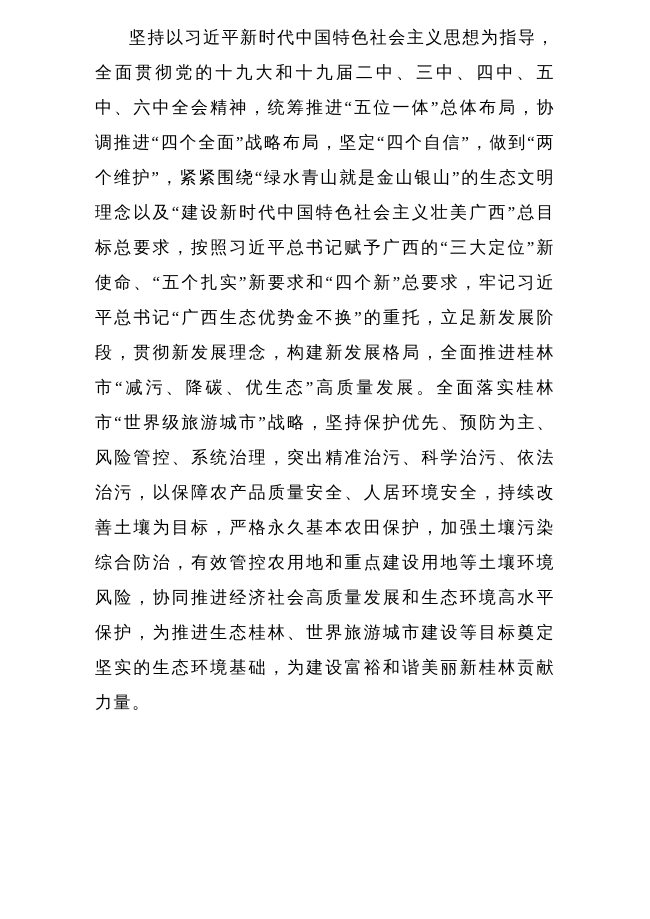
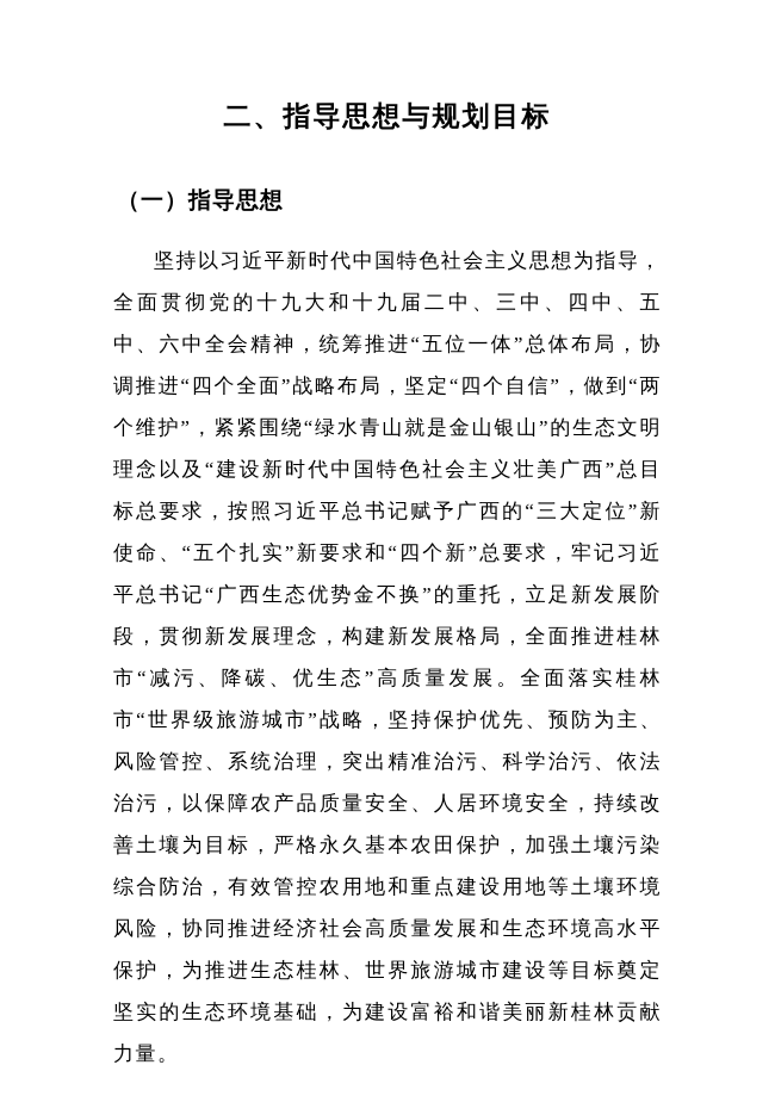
+ 二、指导思想与规划目标
+ （一）指导思想
  坚持以习近平新时代中国特色社会主义思想为指导，全面贯彻党的十九大和十九届二中、三中、四中、五中、六中全会精神，统筹推进“五位一体”总体布局，协调推进“四个全面”战略布局，坚定“四个自信”，做到“两个维护”，紧紧围绕“绿水青山就是金山银山”的生态文明理念以及“建设新时代中国特色社会主义壮美广西”总目标总要求，按照习近平总书记赋予广西的“三大定位”新使命、“五个扎实”新要求和“四个新”总要求，牢记习近平总书记“广西生态优势金不换”的重托，立足新发展阶段，贯彻新发展理念，构建新发展格局，全面推进桂林市“减污、降碳、优生态”高质量发展。全面落实桂林市“世界级旅游城市”战略，坚持保护优先、预防为主、风险管控、系统治理，突出精准治污、科学治污、依法治污，以保障农产品质量安全、人居环境安全，持续改善土壤为目标，严格永久基本农田保护，加强土壤污染综合防治，有效管控农用地和重点建设用地等土壤环境风险，协同推进经济社会高质量发展和生态环境高水平保护，为推进生态桂林、世界旅游城市建设等目标奠定坚实的生态环境基础，为建设富裕和谐美丽新桂林贡献力量。
